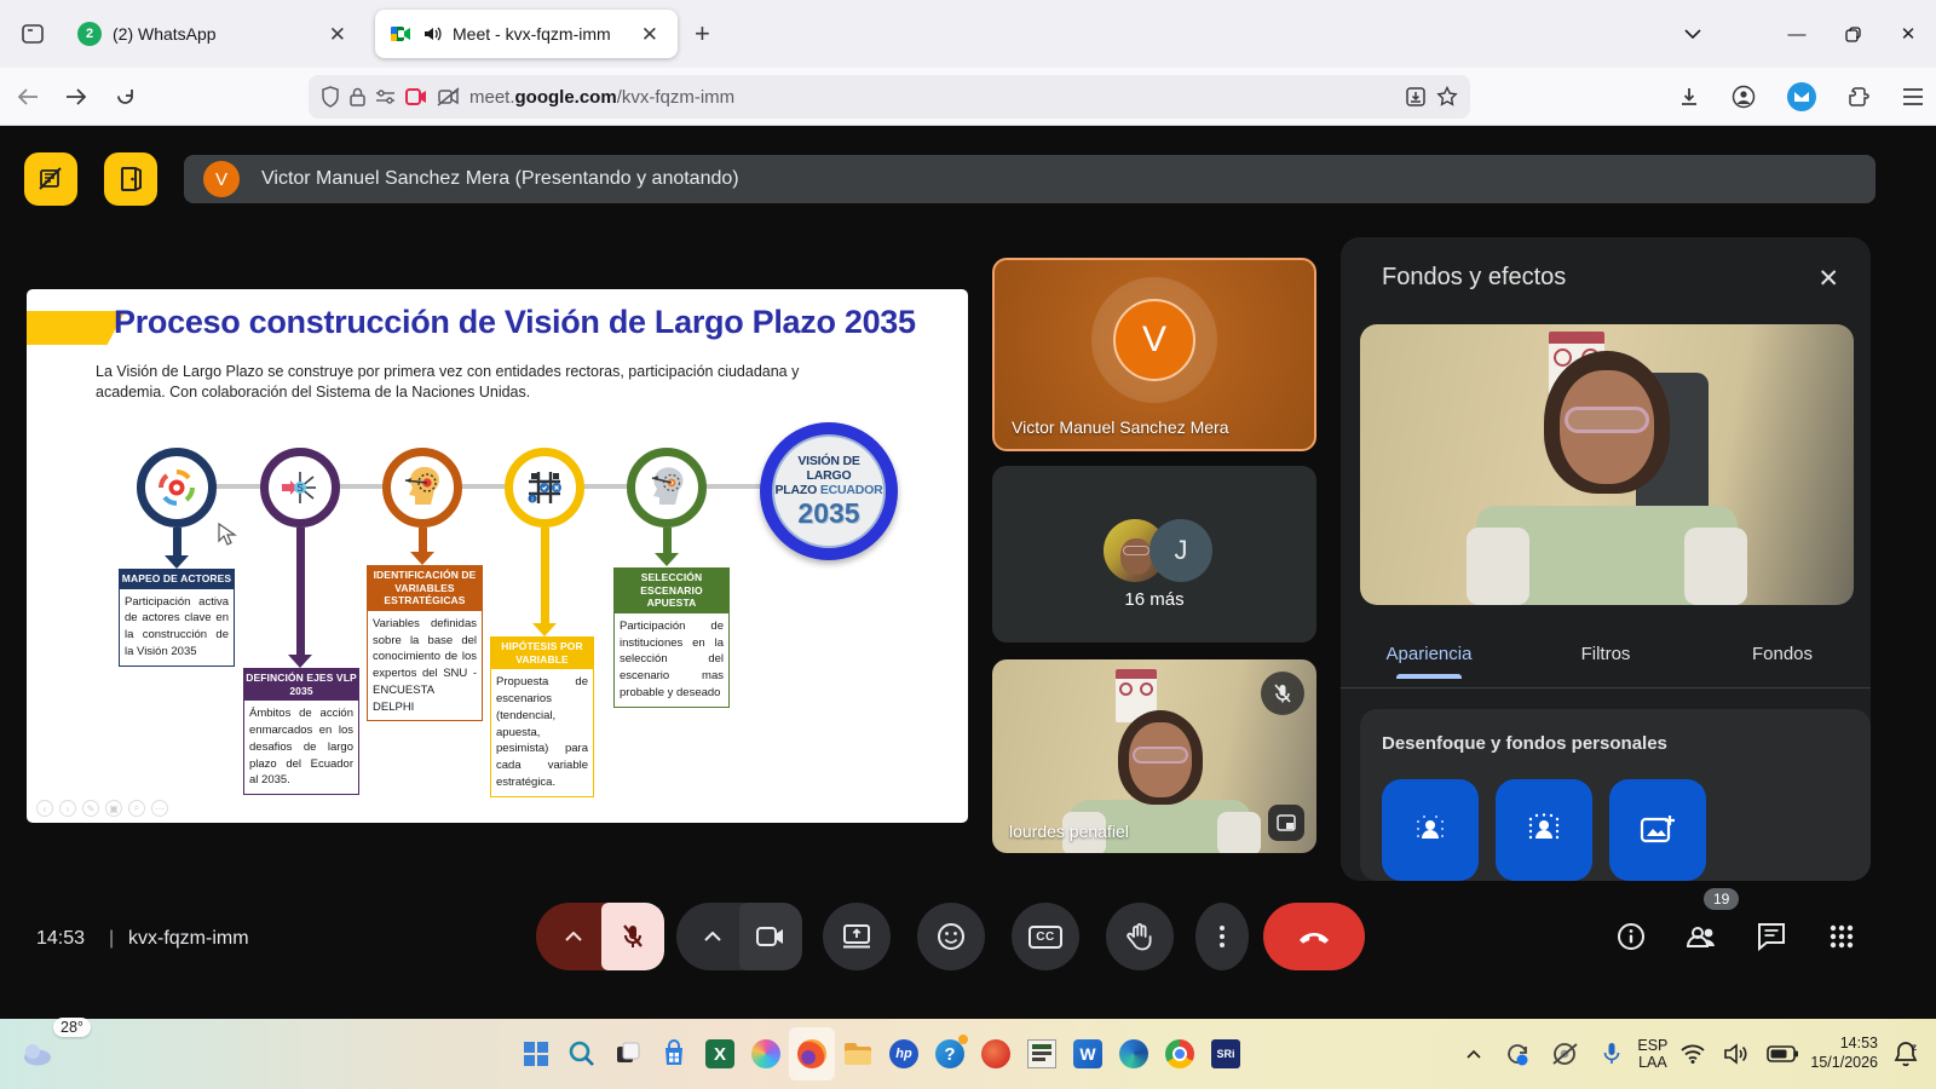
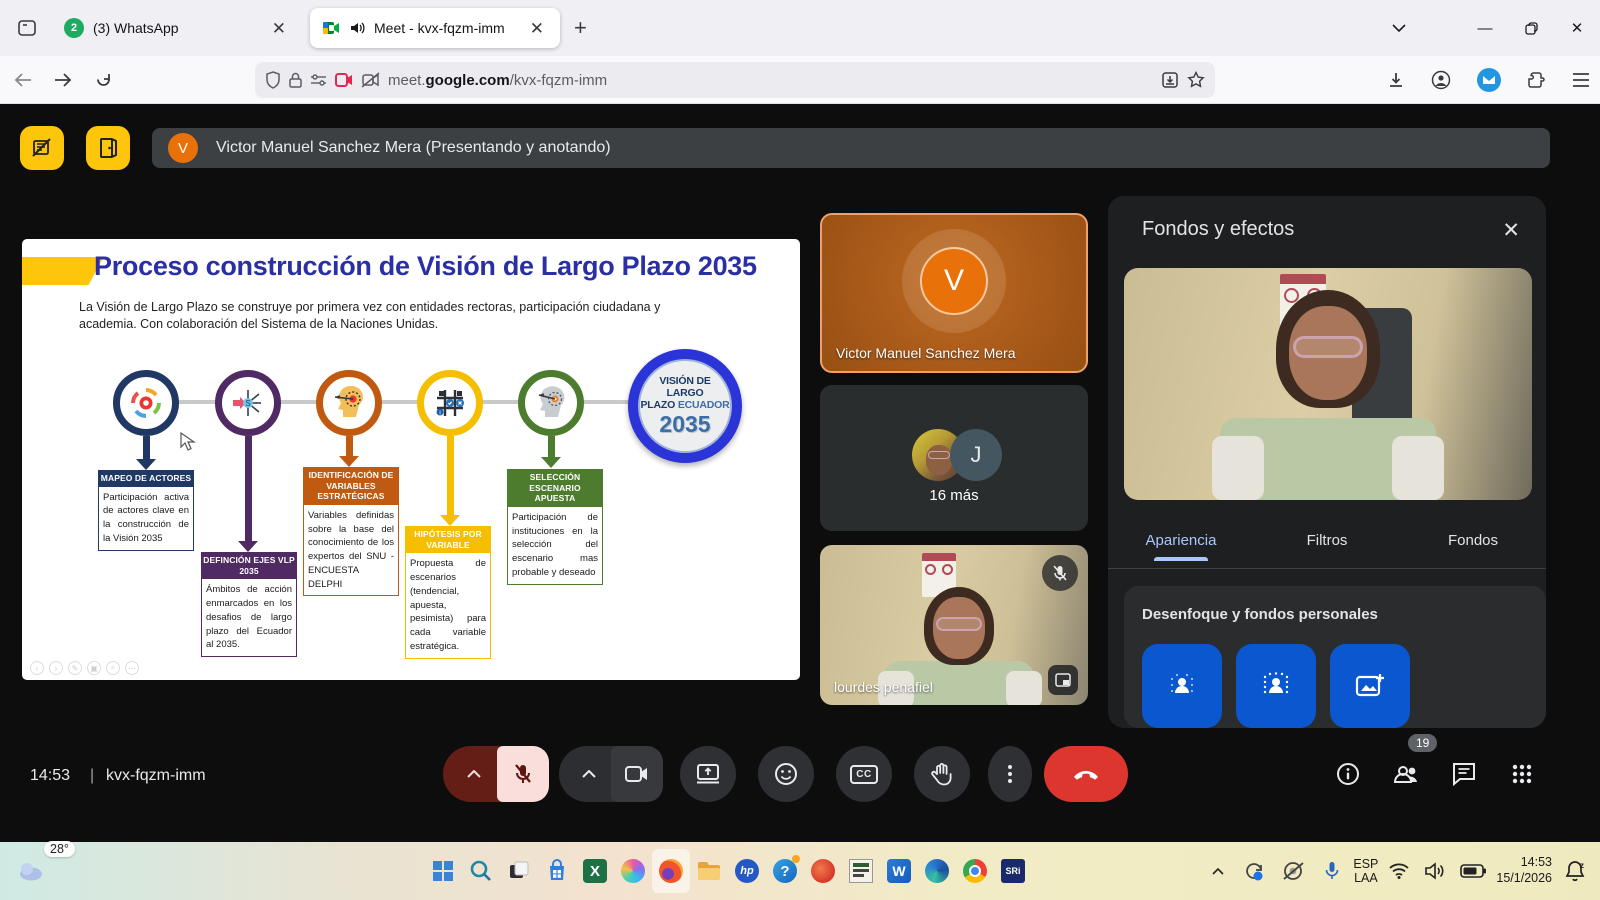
  2
- (2) WhatsApp
+ (3) WhatsApp
  ✕
  Meet - kvx-fqzm-imm
  ✕
  +
  —
  ✕
  meet.google.com/kvx-fqzm-imm
  V
  Victor Manuel Sanchez Mera (Presentando y anotando)
  Proceso construcción de Visión de Largo Plazo 2035
  La Visión de Largo Plazo se construye por primera vez con entidades rectoras, participación ciudadana y academia. Con colaboración del Sistema de la Naciones Unidas.
  S
  MAPEO DE ACTORES
  Participación activa de actores clave en la construcción de la Visión 2035
  DEFINCIÓN EJES VLP 2035
  Ámbitos de acción enmarcados en los desafios de largo plazo del Ecuador al 2035.
  IDENTIFICACIÓN DE VARIABLES ESTRATÉGICAS
  Variables definidas sobre la base del conocimiento de los expertos del SNU - ENCUESTA DELPHI
  HIPÓTESIS POR VARIABLE
  Propuesta de escenarios (tendencial, apuesta, pesimista) para cada variable estratégica.
  SELECCIÓN ESCENARIO APUESTA
  Participación de instituciones en la selección del escenario mas probable y deseado
  VISIÓN DE LARGO
  PLAZO ECUADOR
  2035
  ‹
  ›
  ✎
  ▣
  ⌕
  ⋯
  V
  Victor Manuel Sanchez Mera
  J
  16 más
  lourdes penafiel
  Fondos y efectos
  ✕
  Apariencia
  Filtros
  Fondos
  Desenfoque y fondos personales
  14:53
  |
  kvx-fqzm-imm
  CC
  19
  28°
  X
  hp
  ?
  W
  SRi
  ESP
  LAA
  14:53
  15/1/2026
  z
